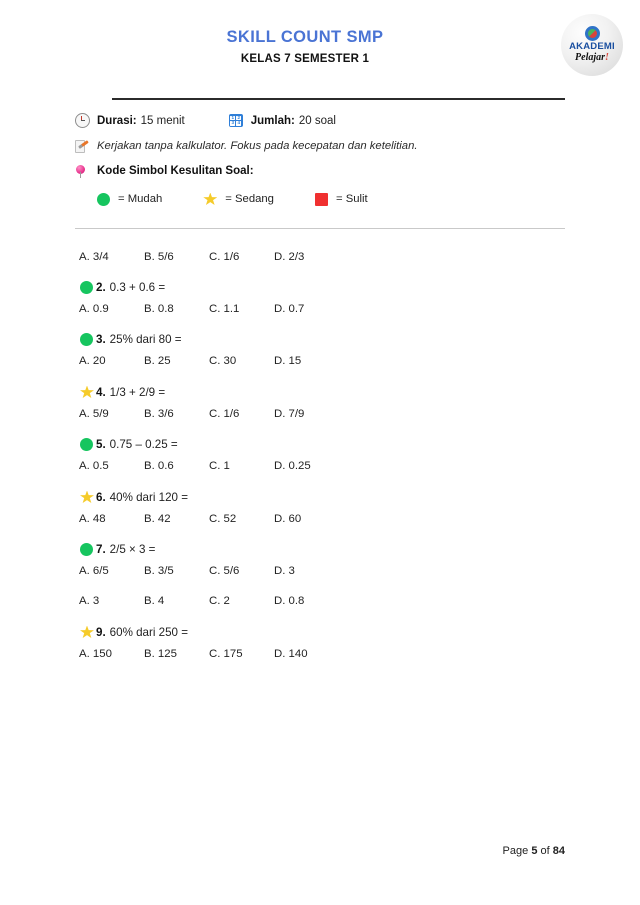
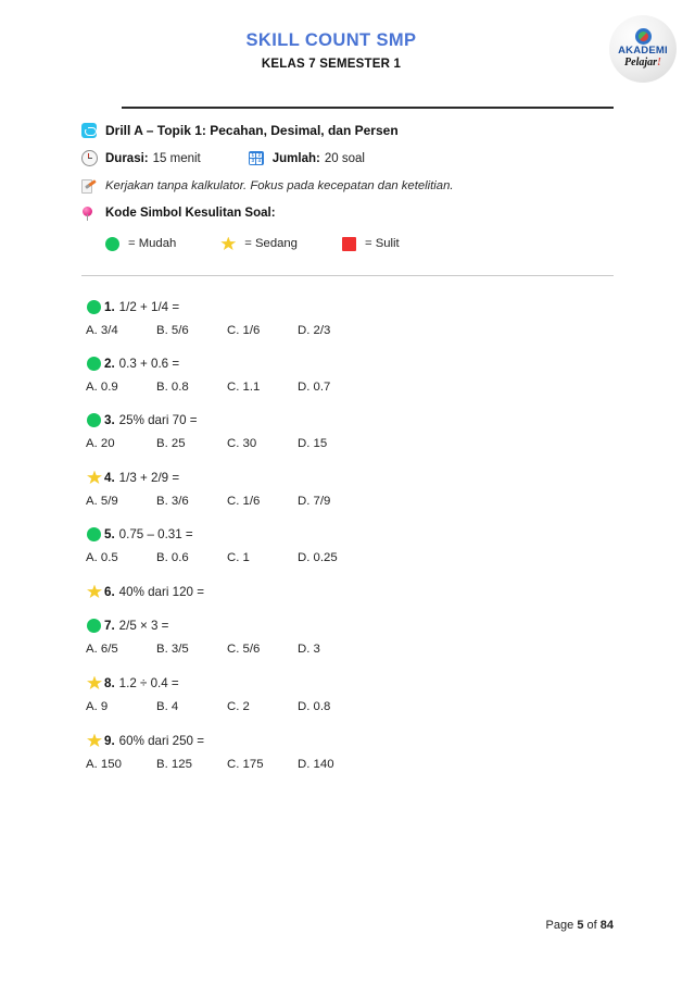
  SKILL COUNT SMP
  KELAS 7 SEMESTER 1
  AKADEMI
  Pelajar!
+ Drill A – Topik 1: Pecahan, Desimal, dan Persen
  Durasi:
  15 menit
  Jumlah:
  20 soal
  Kerjakan tanpa kalkulator. Fokus pada kecepatan dan ketelitian.
  Kode Simbol Kesulitan Soal:
  = Mudah
  = Sedang
  = Sulit
+ 1.
+ 1/2 + 1/4 =
  A. 3/4
  B. 5/6
  C. 1/6
  D. 2/3
  2.
  0.3 + 0.6 =
  A. 0.9
  B. 0.8
  C. 1.1
  D. 0.7
  3.
- 25% dari 80 =
+ 25% dari 70 =
  A. 20
  B. 25
  C. 30
  D. 15
  4.
  1/3 + 2/9 =
  A. 5/9
  B. 3/6
  C. 1/6
  D. 7/9
  5.
- 0.75 – 0.25 =
+ 0.75 – 0.31 =
  A. 0.5
  B. 0.6
  C. 1
  D. 0.25
  6.
  40% dari 120 =
- A. 48
- B. 42
- C. 52
- D. 60
  7.
  2/5 × 3 =
  A. 6/5
  B. 3/5
  C. 5/6
  D. 3
+ 8.
+ 1.2 ÷ 0.4 =
- A. 3
+ A. 9
  B. 4
  C. 2
  D. 0.8
  9.
  60% dari 250 =
  A. 150
  B. 125
  C. 175
  D. 140
  Page 5 of 84
